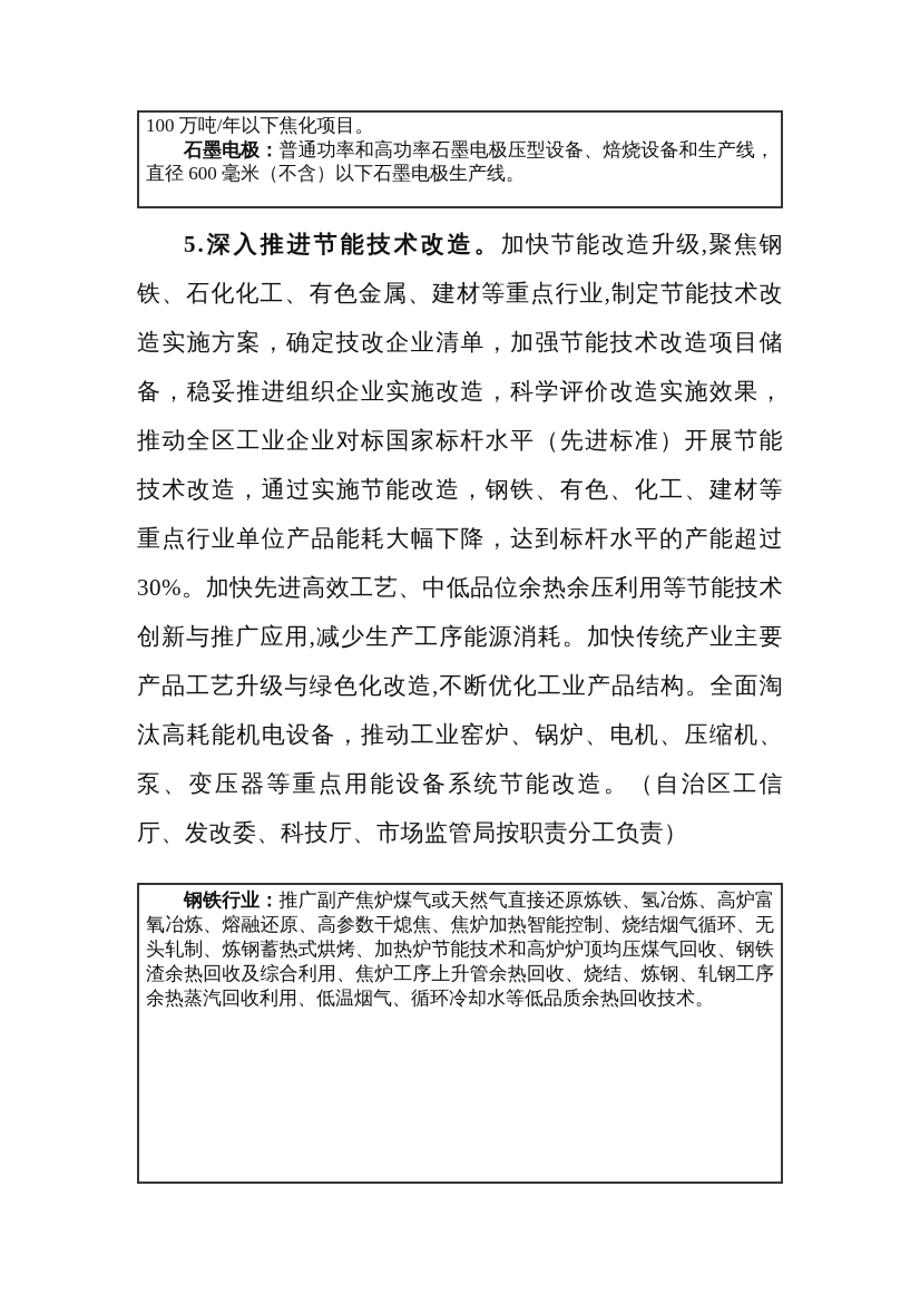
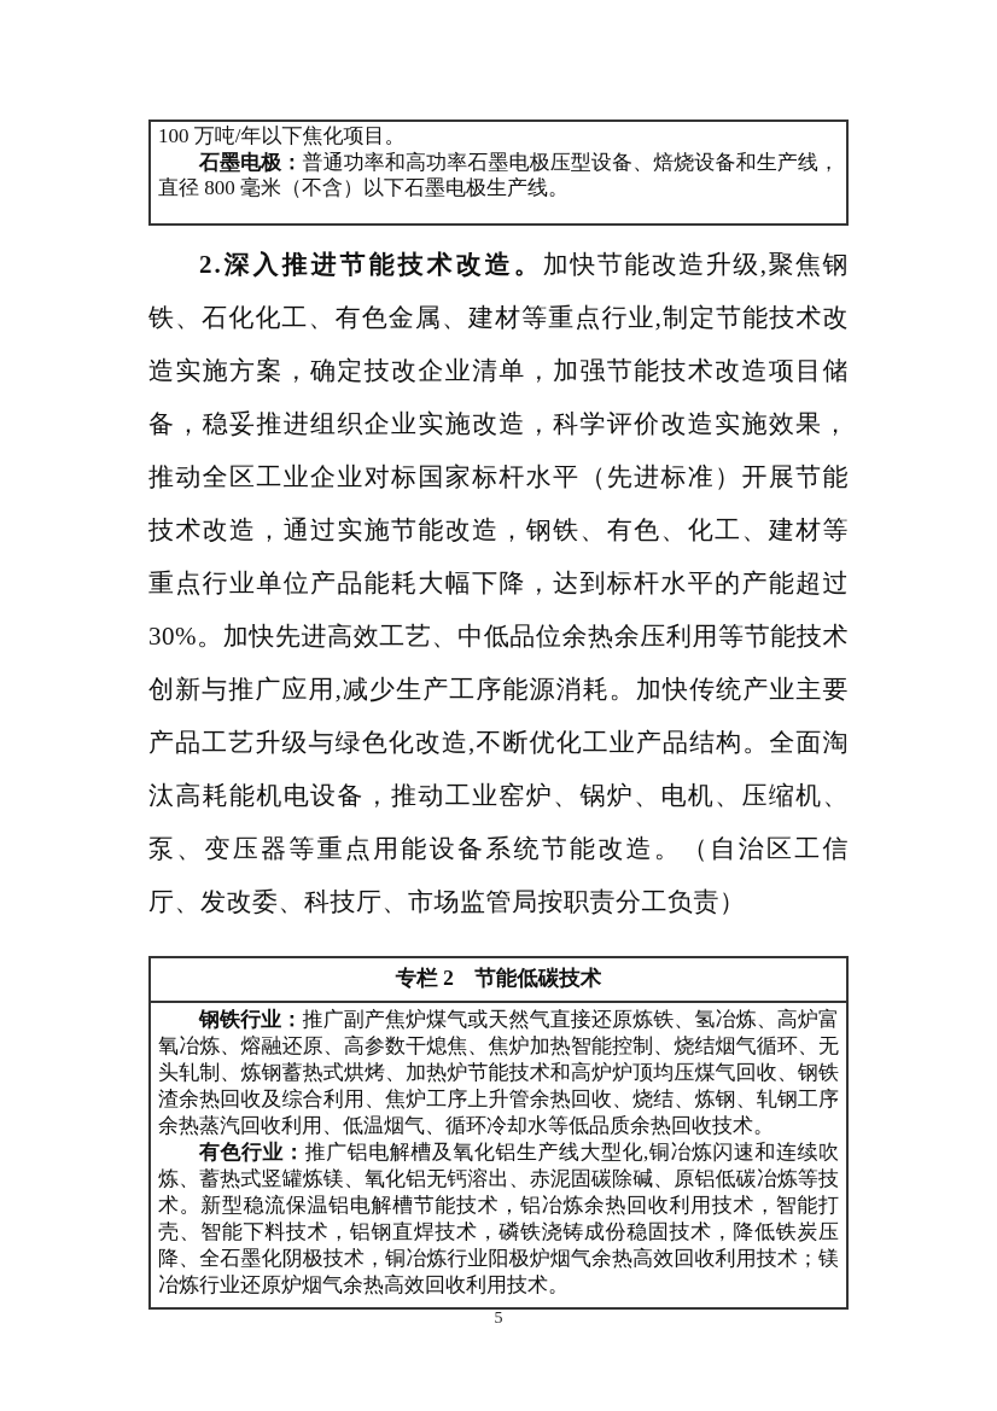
  100 万吨/年以下焦化项目。
- 石墨电极：普通功率和高功率石墨电极压型设备、焙烧设备和生产线，直径 600 毫米（不含）以下石墨电极生产线。
+ 石墨电极：普通功率和高功率石墨电极压型设备、焙烧设备和生产线，直径 800 毫米（不含）以下石墨电极生产线。
- 5.深入推进节能技术改造。加快节能改造升级,聚焦钢铁、石化化工、有色金属、建材等重点行业,制定节能技术改造实施方案，确定技改企业清单，加强节能技术改造项目储备，稳妥推进组织企业实施改造，科学评价改造实施效果，推动全区工业企业对标国家标杆水平（先进标准）开展节能技术改造，通过实施节能改造，钢铁、有色、化工、建材等重点行业单位产品能耗大幅下降，达到标杆水平的产能超过30%。加快先进高效工艺、中低品位余热余压利用等节能技术创新与推广应用,减少生产工序能源消耗。加快传统产业主要产品工艺升级与绿色化改造,不断优化工业产品结构。全面淘汰高耗能机电设备，推动工业窑炉、锅炉、电机、压缩机、泵、变压器等重点用能设备系统节能改造。（自治区工信厅、发改委、科技厅、市场监管局按职责分工负责）
+ 2.深入推进节能技术改造。加快节能改造升级,聚焦钢铁、石化化工、有色金属、建材等重点行业,制定节能技术改造实施方案，确定技改企业清单，加强节能技术改造项目储备，稳妥推进组织企业实施改造，科学评价改造实施效果，推动全区工业企业对标国家标杆水平（先进标准）开展节能技术改造，通过实施节能改造，钢铁、有色、化工、建材等重点行业单位产品能耗大幅下降，达到标杆水平的产能超过30%。加快先进高效工艺、中低品位余热余压利用等节能技术创新与推广应用,减少生产工序能源消耗。加快传统产业主要产品工艺升级与绿色化改造,不断优化工业产品结构。全面淘汰高耗能机电设备，推动工业窑炉、锅炉、电机、压缩机、泵、变压器等重点用能设备系统节能改造。（自治区工信厅、发改委、科技厅、市场监管局按职责分工负责）
+ 专栏 2 节能低碳技术
  钢铁行业：推广副产焦炉煤气或天然气直接还原炼铁、氢冶炼、高炉富氧冶炼、熔融还原、高参数干熄焦、焦炉加热智能控制、烧结烟气循环、无头轧制、炼钢蓄热式烘烤、加热炉节能技术和高炉炉顶均压煤气回收、钢铁渣余热回收及综合利用、焦炉工序上升管余热回收、烧结、炼钢、轧钢工序余热蒸汽回收利用、低温烟气、循环冷却水等低品质余热回收技术。
+ 有色行业：推广铝电解槽及氧化铝生产线大型化,铜冶炼闪速和连续吹炼、蓄热式竖罐炼镁、氧化铝无钙溶出、赤泥固碳除碱、原铝低碳冶炼等技术。新型稳流保温铝电解槽节能技术，铝冶炼余热回收利用技术，智能打壳、智能下料技术，铝钢直焊技术，磷铁浇铸成份稳固技术，降低铁炭压降、全石墨化阴极技术，铜冶炼行业阳极炉烟气余热高效回收利用技术；镁冶炼行业还原炉烟气余热高效回收利用技术。
+ 5
